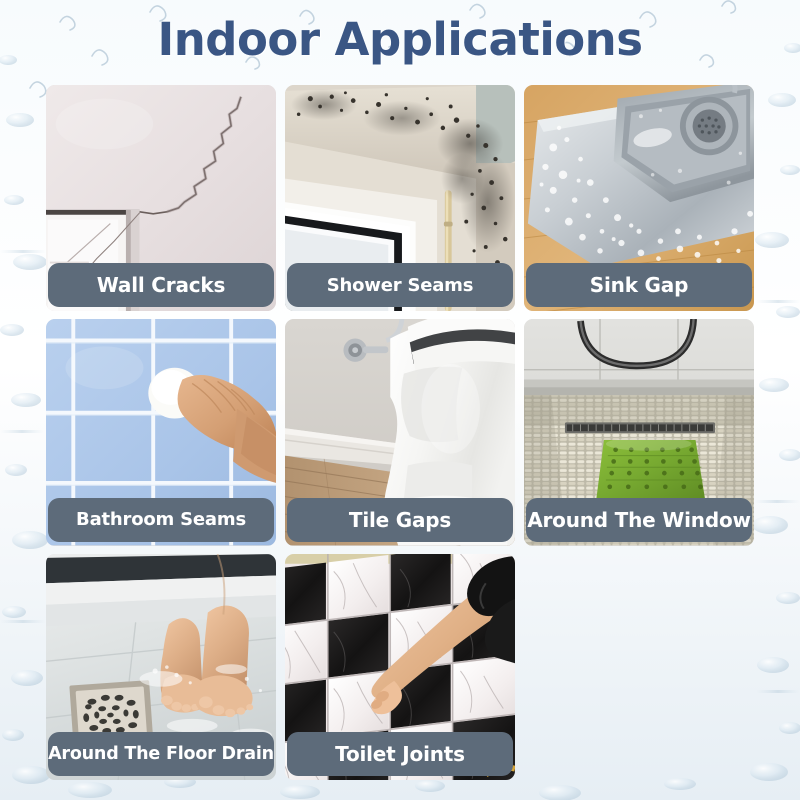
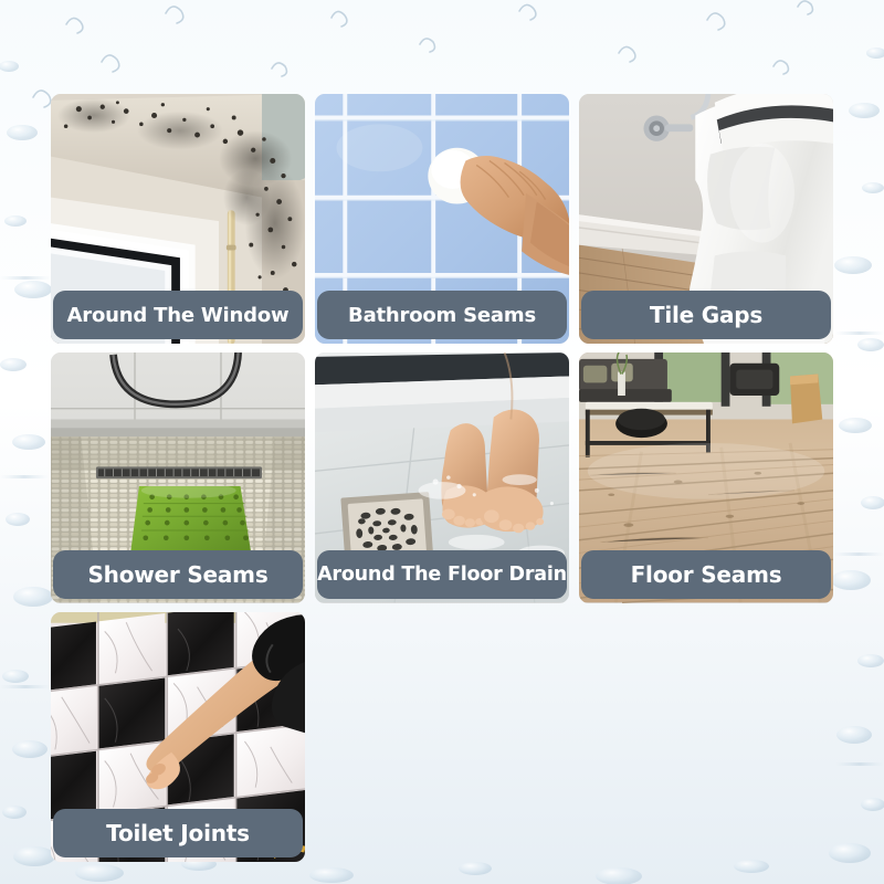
- Indoor Applications
- Wall Cracks
- Shower Seams
+ Around The Window
- Sink Gap
  Bathroom Seams
  Tile Gaps
- Around The Window
+ Shower Seams
  Around The Floor Drain
+ Floor Seams
  Toilet Joints
